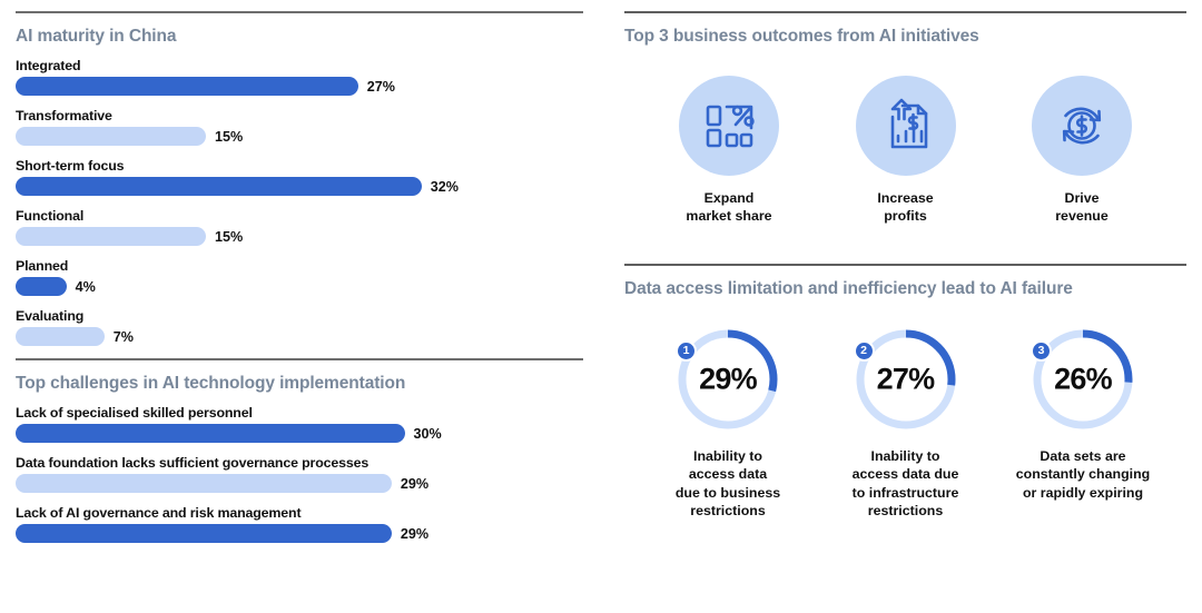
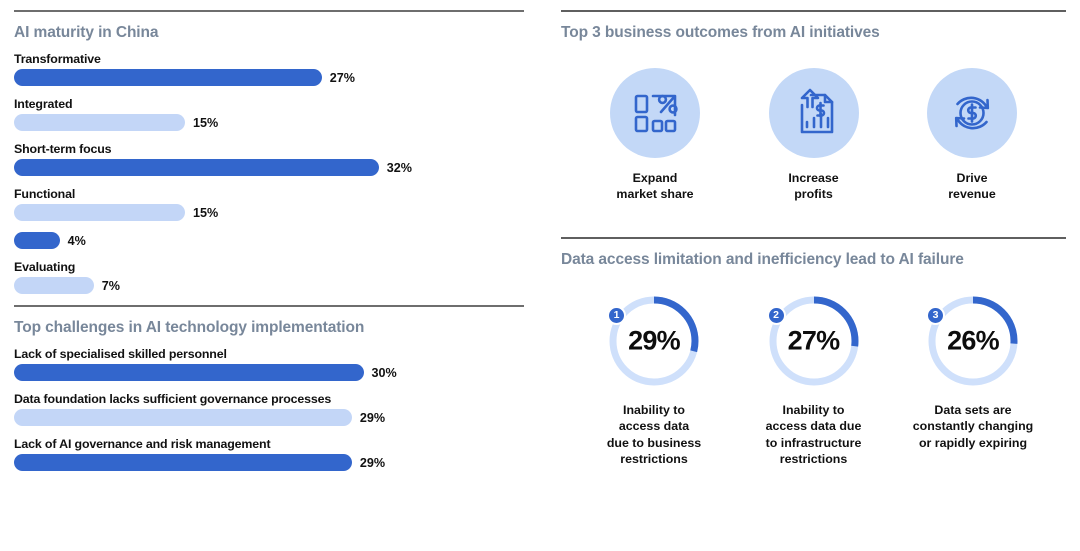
  AI maturity in China
- Integrated
+ Transformative
  27%
- Transformative
+ Integrated
  15%
  Short-term focus
  32%
  Functional
  15%
- Planned
  4%
  Evaluating
  7%
  Top challenges in AI technology implementation
  Lack of specialised skilled personnel
  30%
  Data foundation lacks sufficient governance processes
  29%
  Lack of AI governance and risk management
  29%
  Top 3 business outcomes from AI initiatives
  Expand
  market share
  Increase
  profits
  Drive
  revenue
  Data access limitation and inefficiency lead to AI failure
  29%
  1
  Inability to
  access data
  due to business
  restrictions
  27%
  2
  Inability to
  access data due
  to infrastructure
  restrictions
  26%
  3
  Data sets are
  constantly changing
  or rapidly expiring
